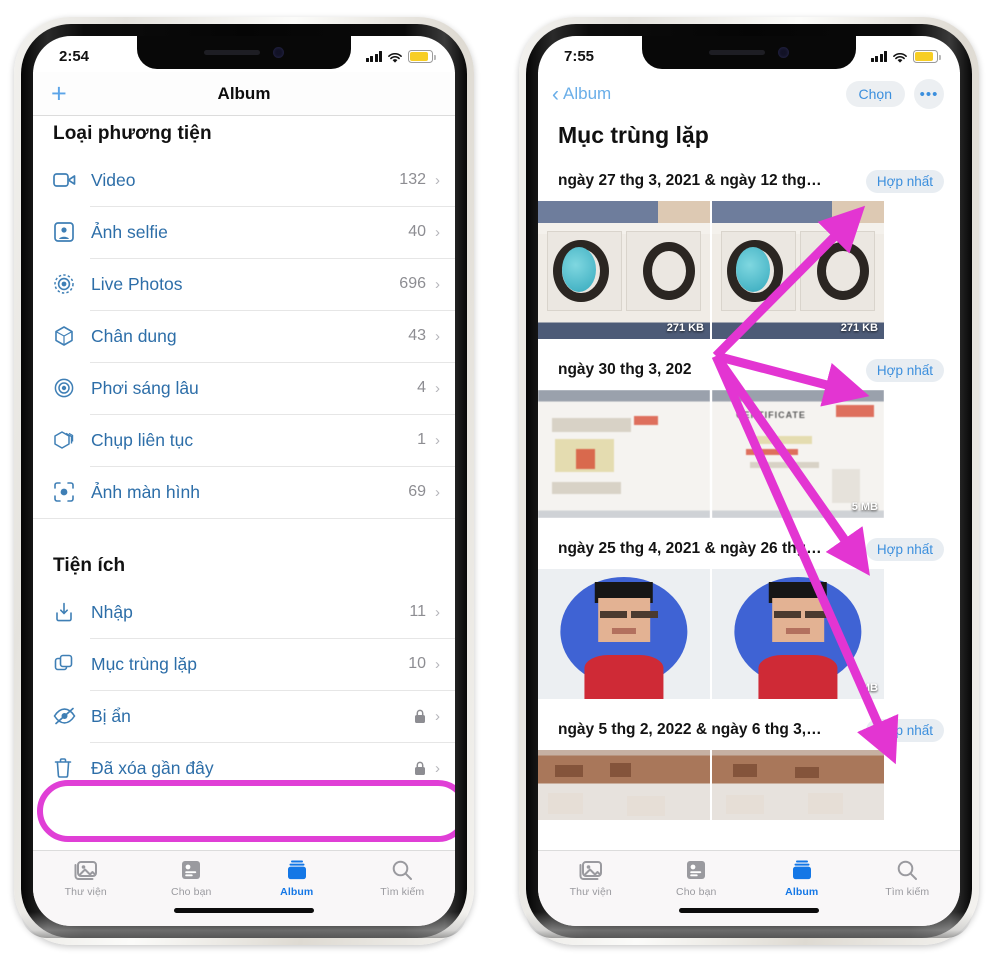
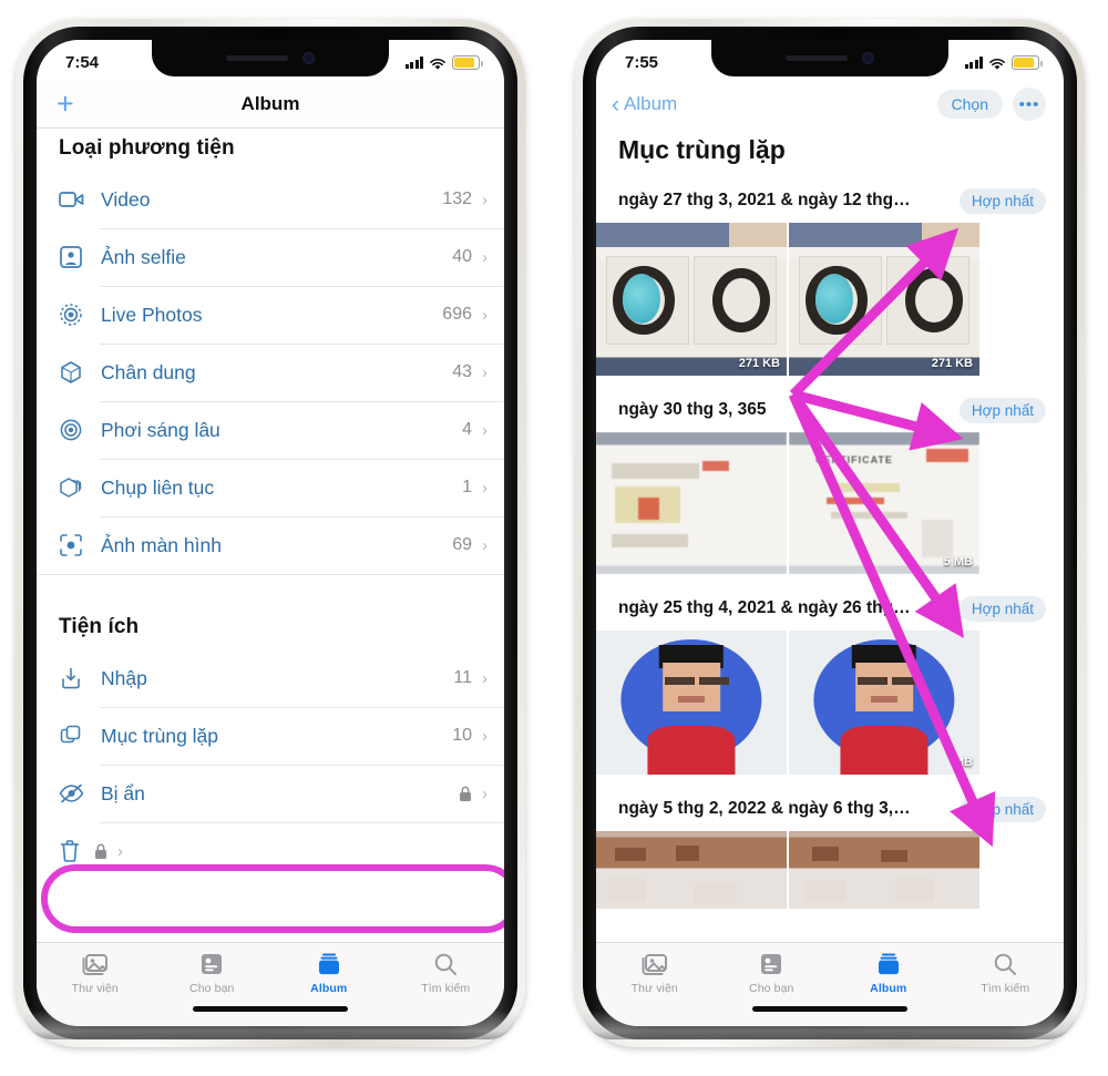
- 2:54
+ 7:54
  +
  Album
  Loại phương tiện
  Video
  132
  ›
  Ảnh selfie
  40
  ›
  Live Photos
  696
  ›
  Chân dung
  43
  ›
  Phơi sáng lâu
  4
  ›
  Chụp liên tục
  1
  ›
  Ảnh màn hình
  69
  ›
  Tiện ích
  Nhập
  11
  ›
  Mục trùng lặp
  10
  ›
  Bị ẩn
  ›
- Đã xóa gần đây
  ›
  Thư viện
  Cho bạn
  Album
  Tìm kiếm
  7:55
  ‹
  Album
  Chọn
  •••
  Mục trùng lặp
  ngày 27 thg 3, 2021 & ngày 12 thg…
  Hợp nhất
  271 KB
  271 KB
- ngày 30 thg 3, 202
+ ngày 30 thg 3, 365
  Hợp nhất
  5 MB
  ngày 25 thg 4, 2021 & ngày 26 th…
  Hợp nhất
  ngày 5 thg 2, 2022 & ngày 6 thg 3,…
  ợp nhất
  Thư viện
  Cho bạn
  Album
  Tìm kiếm
